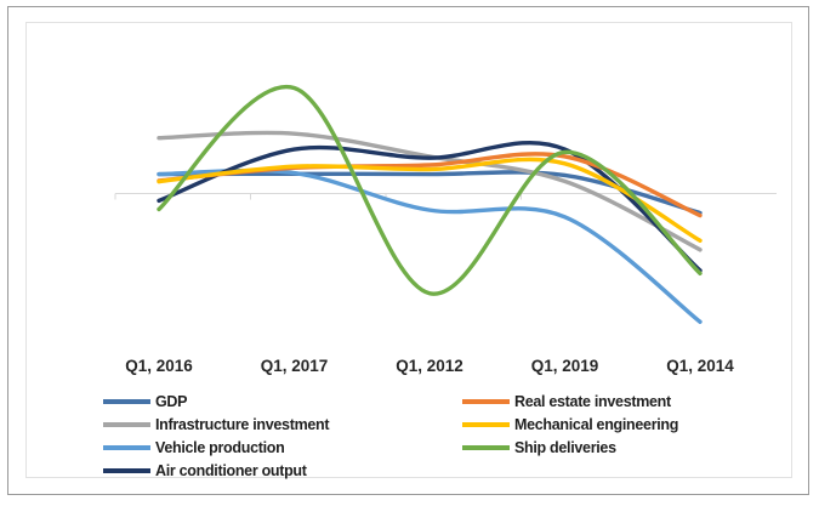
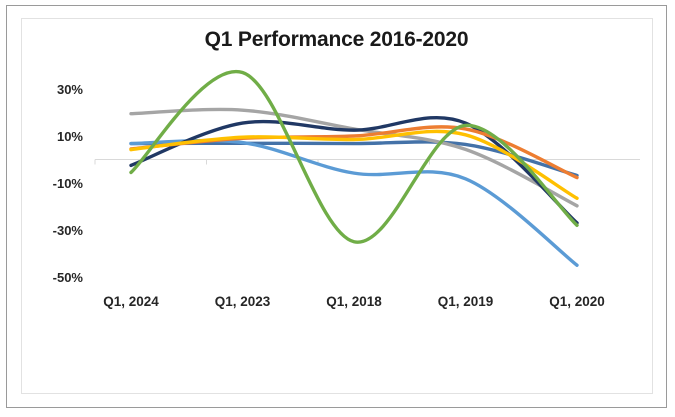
+ Q1 Performance 2016-2020
+ 30%
+ 10%
+ -10%
+ -30%
+ -50%
- Q1, 2016
+ Q1, 2024
- Q1, 2017
+ Q1, 2023
- Q1, 2012
+ Q1, 2018
  Q1, 2019
- Q1, 2014
+ Q1, 2020
- GDP
- Infrastructure investment
- Vehicle production
- Air conditioner output
- Real estate investment
- Mechanical engineering
- Ship deliveries
